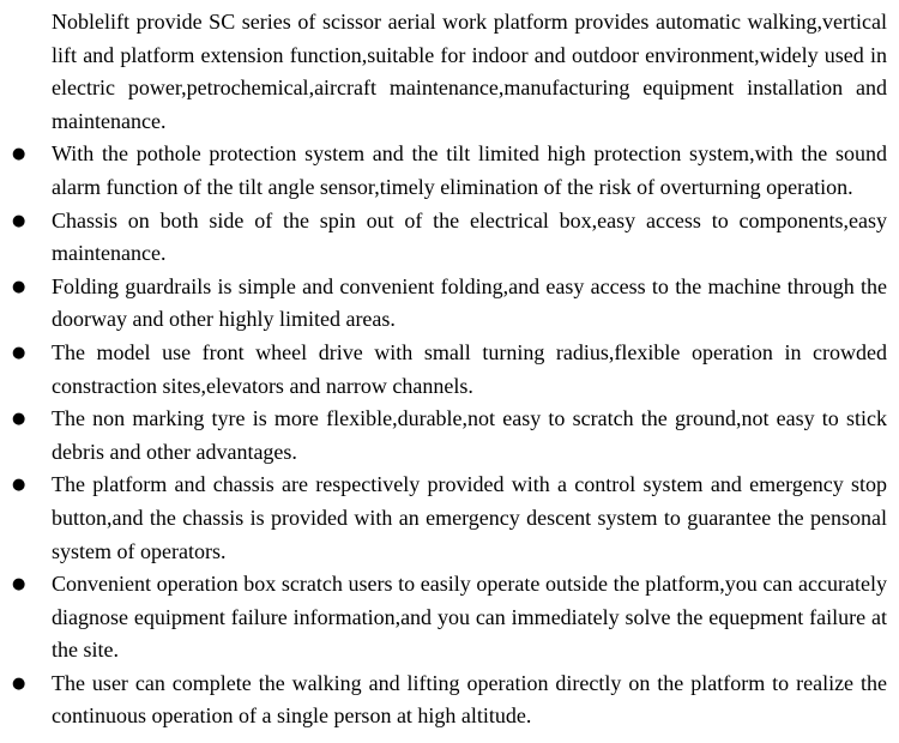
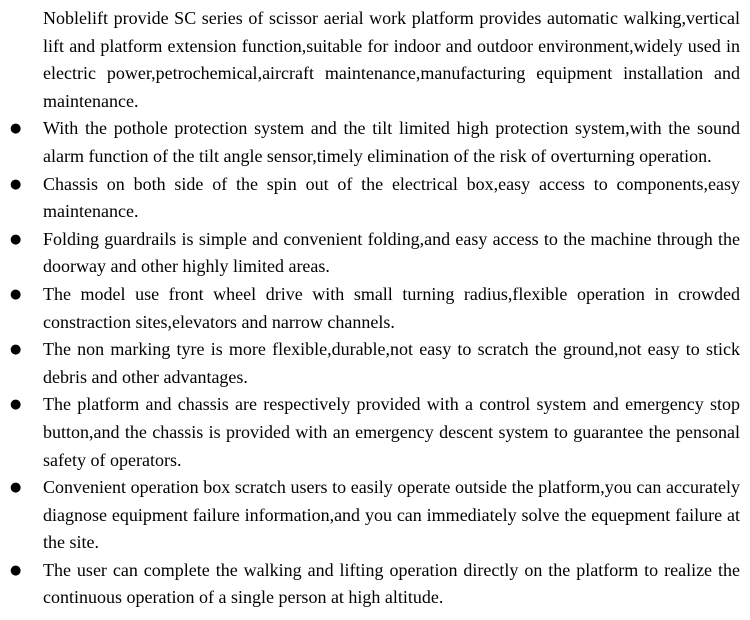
  Noblelift provide SC series of scissor aerial work platform provides automatic walking,vertical lift and platform extension function,suitable for indoor and outdoor environment,widely used in electric power,petrochemical,aircraft maintenance,manufacturing equipment installation and maintenance.
  ●
  With the pothole protection system and the tilt limited high protection system,with the sound alarm function of the tilt angle sensor,timely elimination of the risk of overturning operation.
  ●
  Chassis on both side of the spin out of the electrical box,easy access to components,easy maintenance.
  ●
  Folding guardrails is simple and convenient folding,and easy access to the machine through the doorway and other highly limited areas.
  ●
  The model use front wheel drive with small turning radius,flexible operation in crowded constraction sites,elevators and narrow channels.
  ●
  The non marking tyre is more flexible,durable,not easy to scratch the ground,not easy to stick debris and other advantages.
  ●
- The platform and chassis are respectively provided with a control system and emergency stop button,and the chassis is provided with an emergency descent system to guarantee the pensonal system of operators.
+ The platform and chassis are respectively provided with a control system and emergency stop button,and the chassis is provided with an emergency descent system to guarantee the pensonal safety of operators.
  ●
  Convenient operation box scratch users to easily operate outside the platform,you can accurately diagnose equipment failure information,and you can immediately solve the equepment failure at the site.
  ●
  The user can complete the walking and lifting operation directly on the platform to realize the continuous operation of a single person at high altitude.
